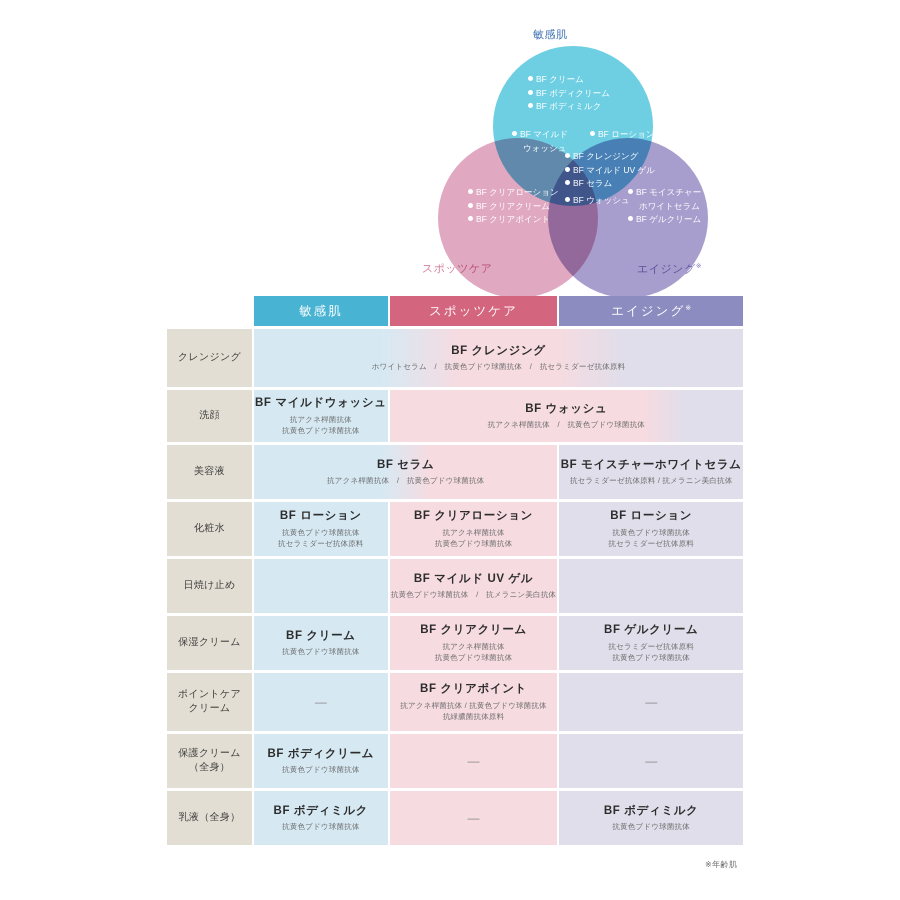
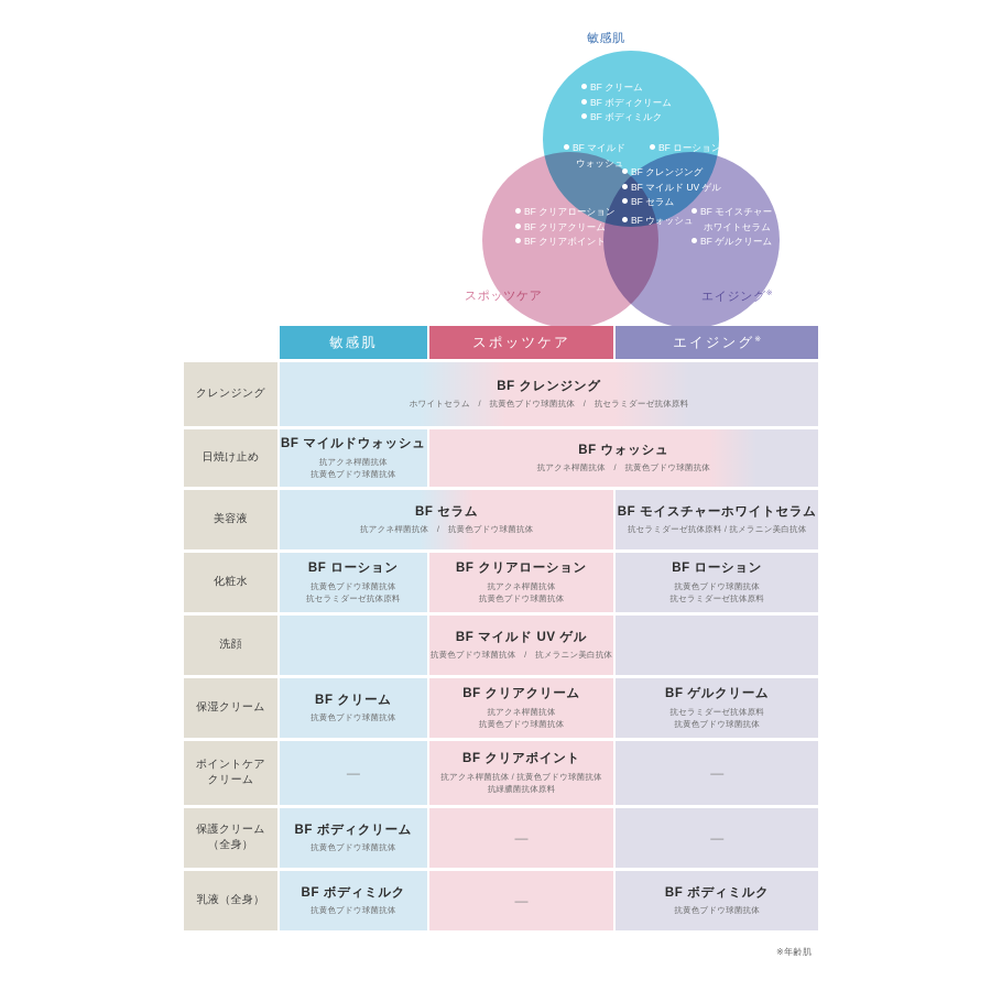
  敏感肌
  BF クリーム
  BF ボディクリーム
  BF ボディミルク
  BF マイルド
  ウォッシュ
  BF ローション
  BF クレンジング
  BF マイルド UV ゲル
  BF セラム
  BF ウォッシュ
  BF クリアローション
  BF クリアクリーム
  BF クリアポイント
  BF モイスチャー
  ホワイトセラム
  BF ゲルクリーム
  	敏感肌	スポッツケア	エイジング
  クレンジング	BF クレンジングホワイトセラム / 抗黄色ブドウ球菌抗体 / 抗セラミダーゼ抗体原料
- 洗顔	BF マイルドウォッシュ抗アクネ桿菌抗体抗黄色ブドウ球菌抗体	BF ウォッシュ抗アクネ桿菌抗体 / 抗黄色ブドウ球菌抗体
+ 日焼け止め	BF マイルドウォッシュ抗アクネ桿菌抗体抗黄色ブドウ球菌抗体	BF ウォッシュ抗アクネ桿菌抗体 / 抗黄色ブドウ球菌抗体
  美容液	BF セラム抗アクネ桿菌抗体 / 抗黄色ブドウ球菌抗体	BF モイスチャーホワイトセラム抗セラミダーゼ抗体原料 / 抗メラニン美白抗体
  化粧水	BF ローション抗黄色ブドウ球菌抗体抗セラミダーゼ抗体原料	BF クリアローション抗アクネ桿菌抗体抗黄色ブドウ球菌抗体	BF ローション抗黄色ブドウ球菌抗体抗セラミダーゼ抗体原料
- 日焼け止め		BF マイルド UV ゲル抗黄色ブドウ球菌抗体 / 抗メラニン美白抗体
+ 洗顔		BF マイルド UV ゲル抗黄色ブドウ球菌抗体 / 抗メラニン美白抗体
  保湿クリーム	BF クリーム抗黄色ブドウ球菌抗体	BF クリアクリーム抗アクネ桿菌抗体抗黄色ブドウ球菌抗体	BF ゲルクリーム抗セラミダーゼ抗体原料抗黄色ブドウ球菌抗体
  ポイントケアクリーム	―	BF クリアポイント抗アクネ桿菌抗体 / 抗黄色ブドウ球菌抗体抗緑膿菌抗体原料	―
  保護クリーム（全身）	BF ボディクリーム抗黄色ブドウ球菌抗体	―	―
  乳液（全身）	BF ボディミルク抗黄色ブドウ球菌抗体	―	BF ボディミルク抗黄色ブドウ球菌抗体
  ※年齢肌
